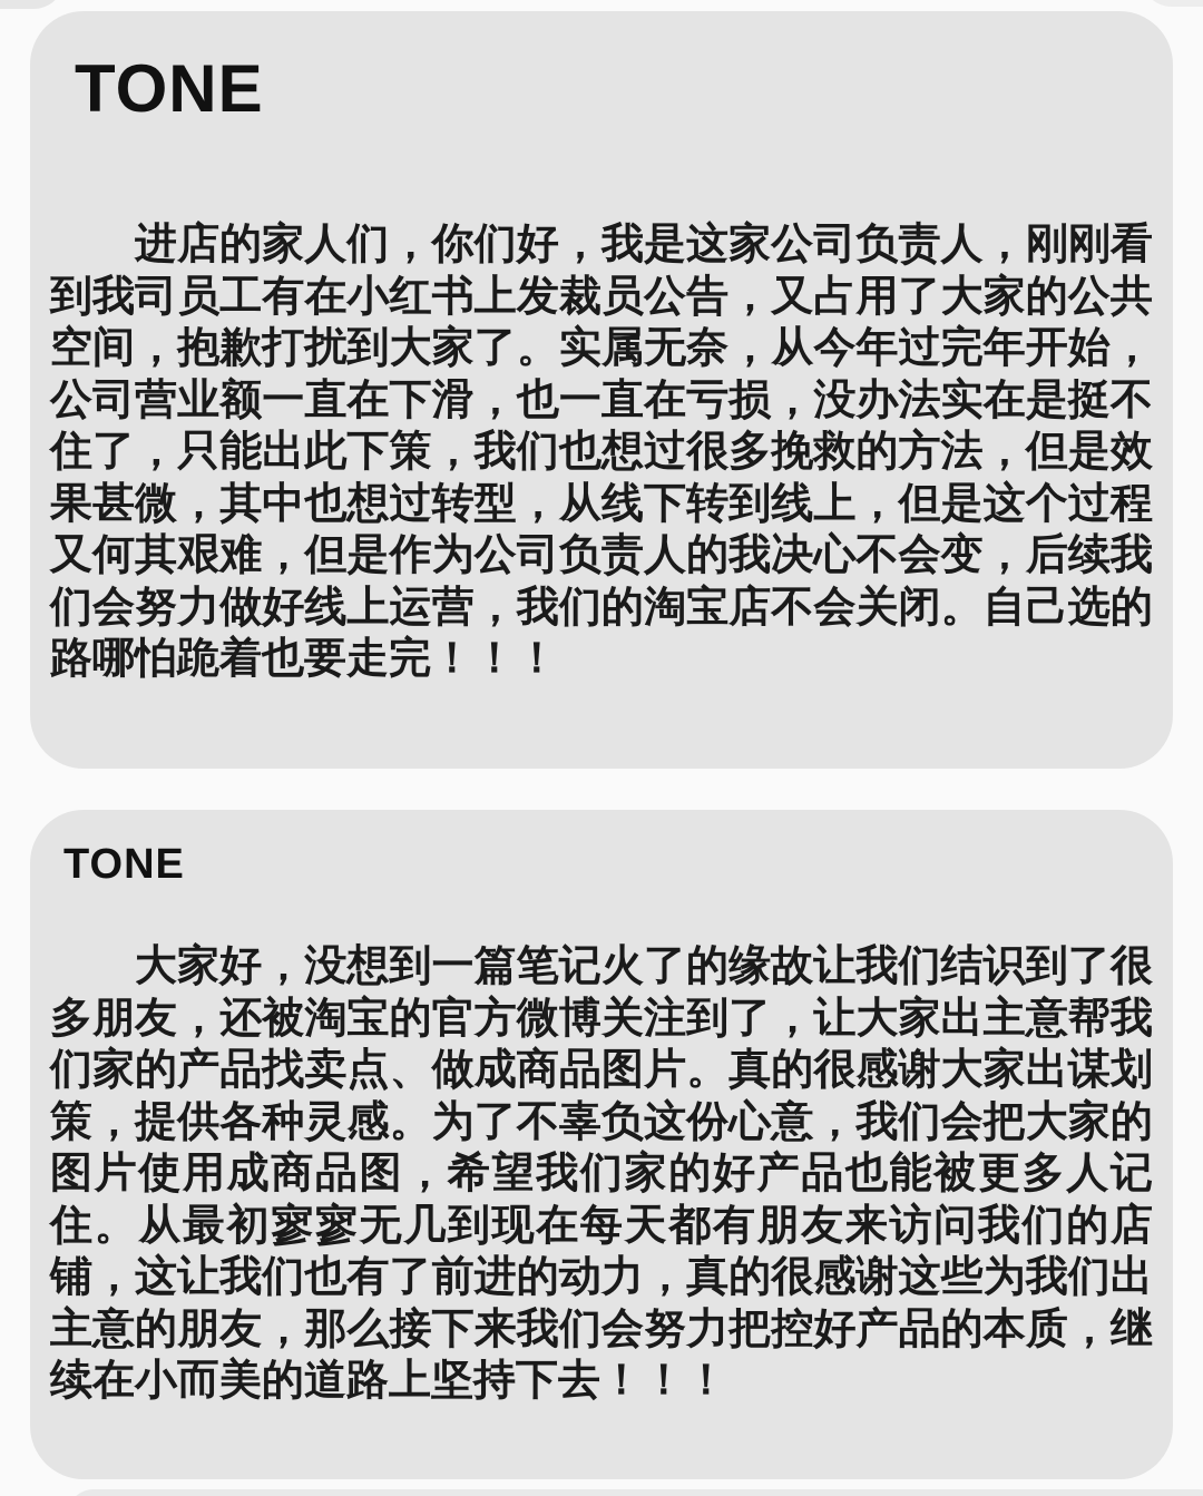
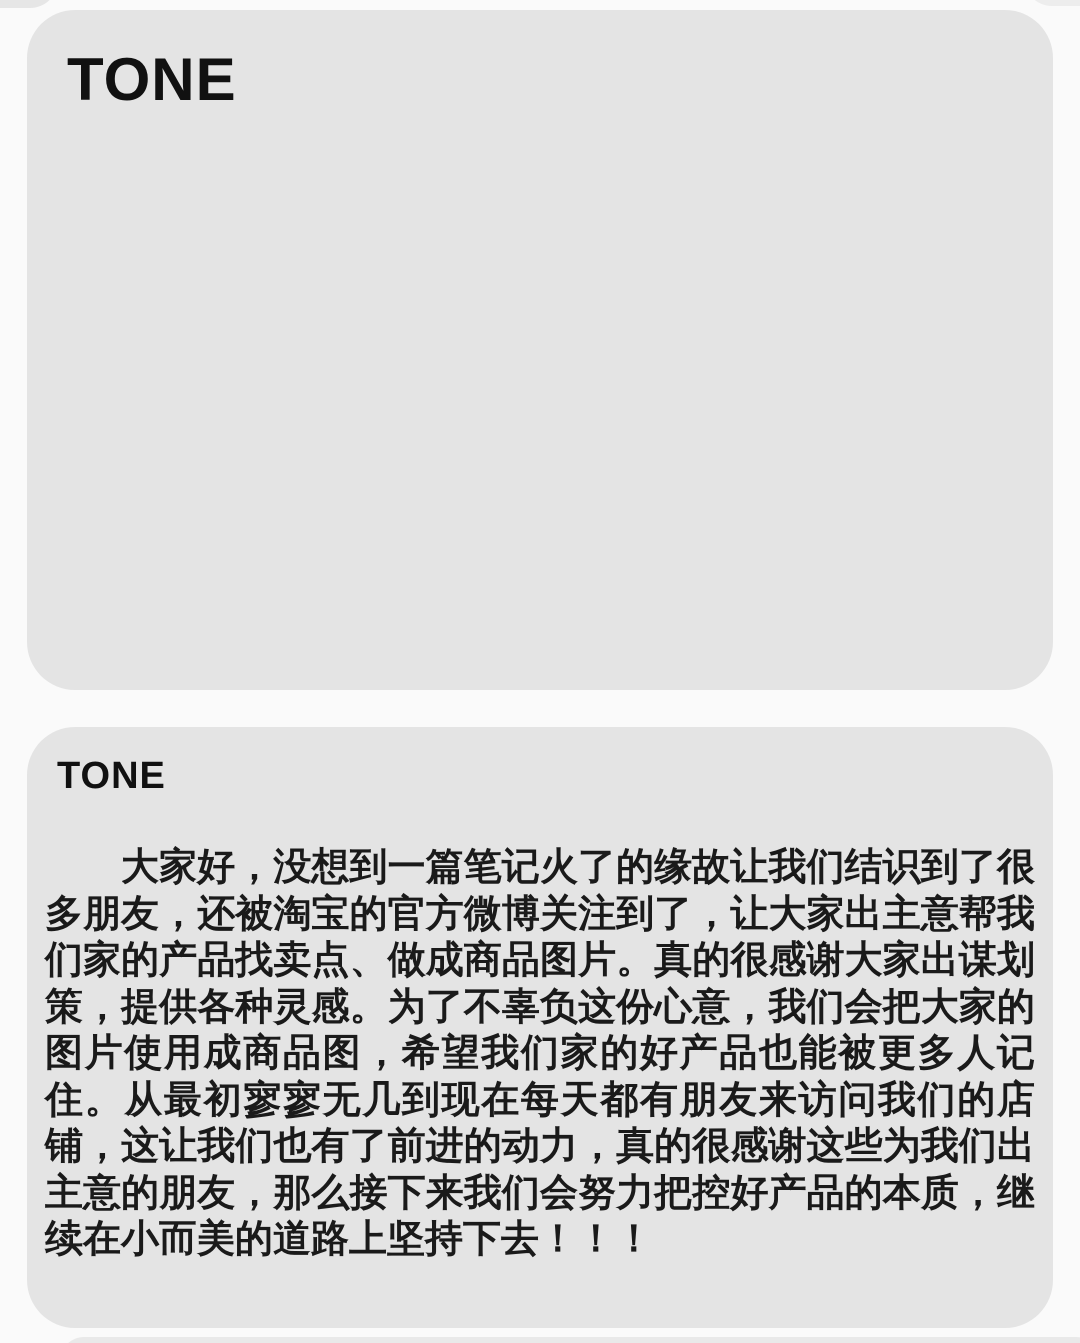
  TONE
- 进店的家人们，你们好，我是这家公司负责人，刚刚看到我司员工有在小红书上发裁员公告，又占用了大家的公共空间，抱歉打扰到大家了。实属无奈，从今年过完年开始，公司营业额一直在下滑，也一直在亏损，没办法实在是挺不住了，只能出此下策，我们也想过很多挽救的方法，但是效果甚微，其中也想过转型，从线下转到线上，但是这个过程又何其艰难，但是作为公司负责人的我决心不会变，后续我们会努力做好线上运营，我们的淘宝店不会关闭。自己选的路哪怕跪着也要走完！！！
  TONE
  大家好，没想到一篇笔记火了的缘故让我们结识到了很多朋友，还被淘宝的官方微博关注到了，让大家出主意帮我们家的产品找卖点、做成商品图片。真的很感谢大家出谋划策，提供各种灵感。为了不辜负这份心意，我们会把大家的图片使用成商品图，希望我们家的好产品也能被更多人记住。从最初寥寥无几到现在每天都有朋友来访问我们的店铺，这让我们也有了前进的动力，真的很感谢这些为我们出主意的朋友，那么接下来我们会努力把控好产品的本质，继续在小而美的道路上坚持下去！！！
